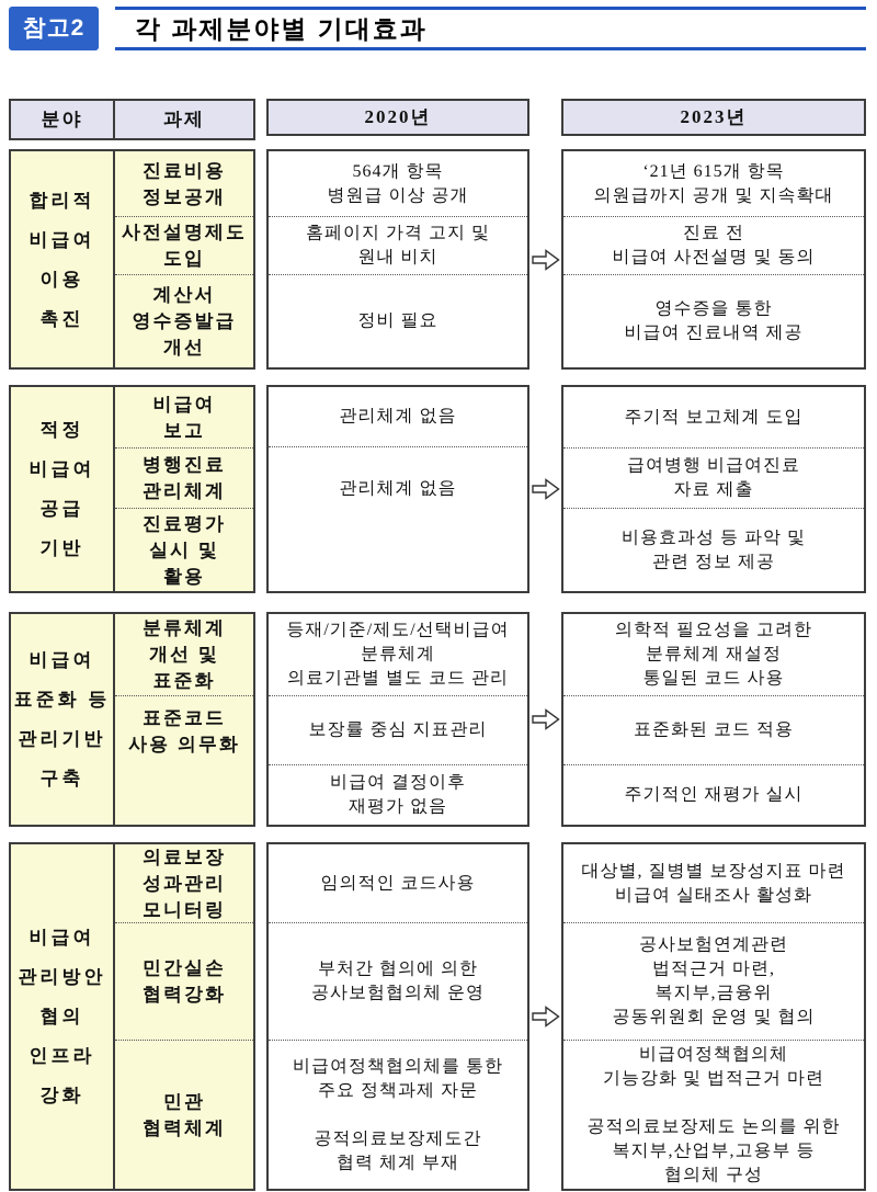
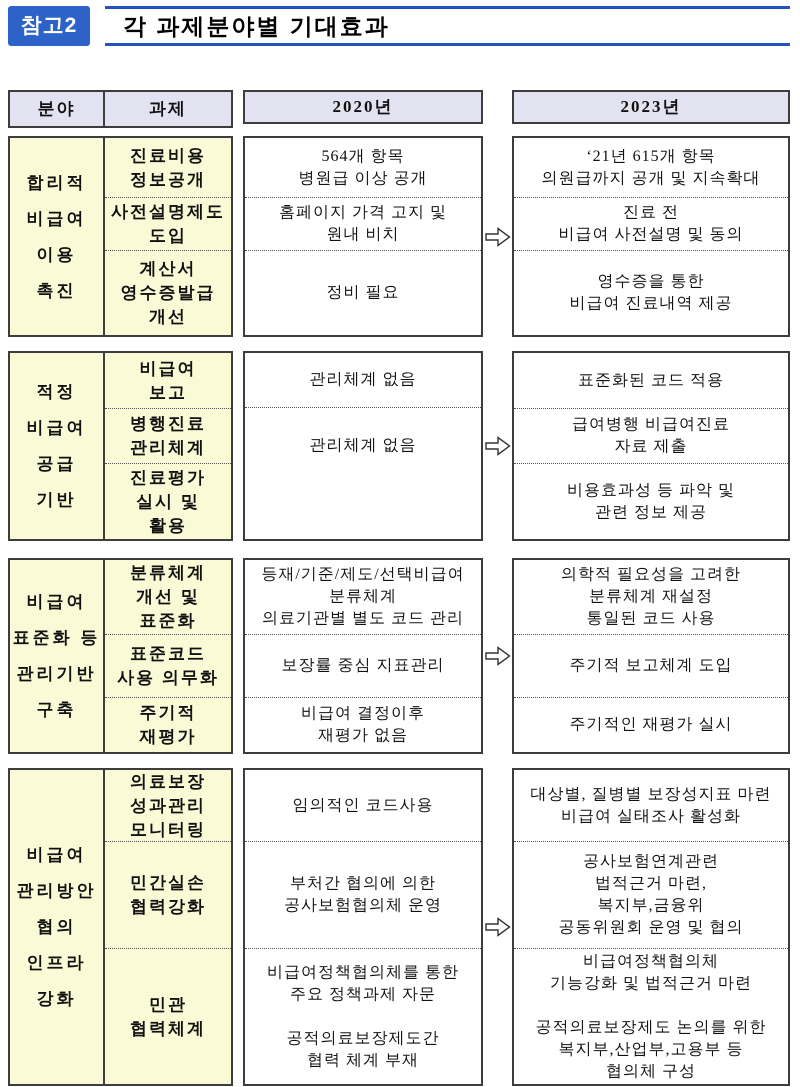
  참고2
  각 과제분야별 기대효과
  분야
  과제
  2020년
  2023년
  합리적
  비급여
  이용
  촉진
  진료비용
  정보공개
  사전설명제도
  도입
  계산서
  영수증발급
  개선
  564개 항목
  병원급 이상 공개
  홈페이지 가격 고지 및
  원내 비치
  정비 필요
  ‘21년 615개 항목
  의원급까지 공개 및 지속확대
  진료 전
  비급여 사전설명 및 동의
  영수증을 통한
  비급여 진료내역 제공
  적정
  비급여
  공급
  기반
  비급여
  보고
  병행진료
  관리체계
  진료평가
  실시 및
  활용
  관리체계 없음
  관리체계 없음
- 주기적 보고체계 도입
+ 표준화된 코드 적용
  급여병행 비급여진료
  자료 제출
  비용효과성 등 파악 및
  관련 정보 제공
  비급여
  표준화 등
  관리기반
  구축
  분류체계
  개선 및
  표준화
  표준코드
  사용 의무화
+ 주기적
+ 재평가
  등재/기준/제도/선택비급여
  분류체계
  의료기관별 별도 코드 관리
  보장률 중심 지표관리
  비급여 결정이후
  재평가 없음
  의학적 필요성을 고려한
  분류체계 재설정
  통일된 코드 사용
- 표준화된 코드 적용
+ 주기적 보고체계 도입
  주기적인 재평가 실시
  비급여
  관리방안
  협의
  인프라
  강화
  의료보장
  성과관리
  모니터링
  민간실손
  협력강화
  민관
  협력체계
  임의적인 코드사용
  부처간 협의에 의한
  공사보험협의체 운영
  비급여정책협의체를 통한
  주요 정책과제 자문
  공적의료보장제도간
  협력 체계 부재
  대상별, 질병별 보장성지표 마련
  비급여 실태조사 활성화
  공사보험연계관련
  법적근거 마련,
  복지부,금융위
  공동위원회 운영 및 협의
  비급여정책협의체
  기능강화 및 법적근거 마련
  공적의료보장제도 논의를 위한
  복지부,산업부,고용부 등
  협의체 구성
